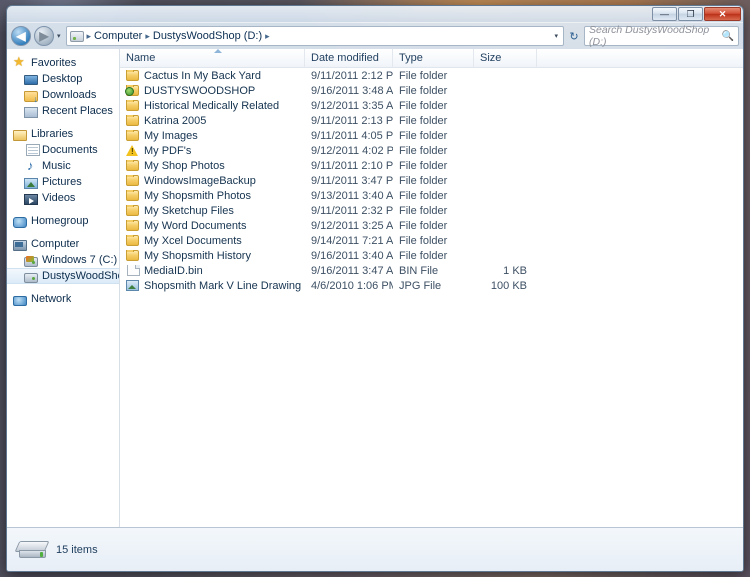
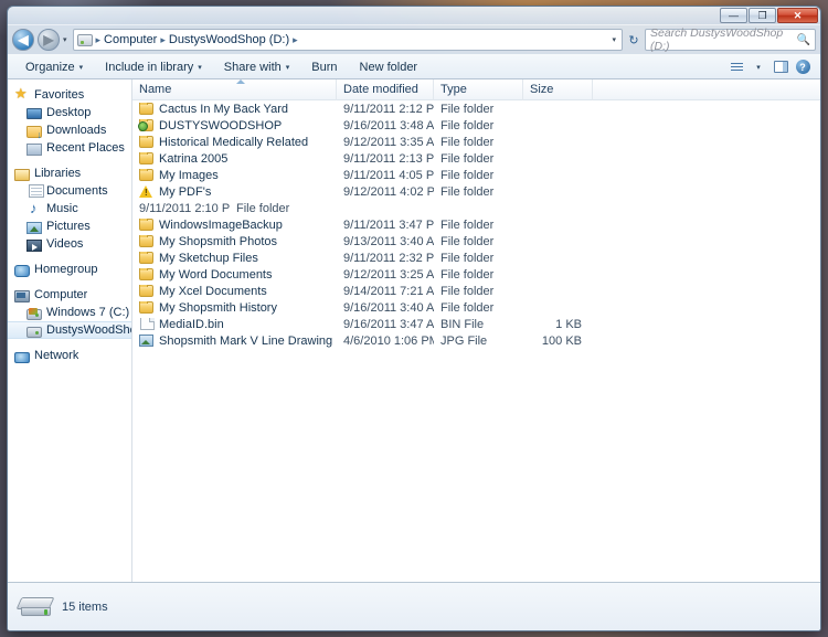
  —
  ❐
  ✕
  ◀
  ▶
  ▸
  Computer
  ▸
  DustysWoodShop (D:)
  ▸
  ↻
  Search DustysWoodShop (D:)
  🔍
+ Organize
+ Include in library
+ Share with
+ Burn
+ New folder
+ ?
  Favorites
  Desktop
  Downloads
  Recent Places
  Libraries
  Documents
  Music
  Pictures
  Videos
  Homegroup
  Computer
  Windows 7 (C:)
  DustysWoodSh
  Network
  Name
  Date modified
  Type
  Size
  Cactus In My Back Yard
  9/11/2011 2:12 P
  File folder
  DUSTYSWOODSHOP
  9/16/2011 3:48 A
  File folder
  Historical Medically Related
  9/12/2011 3:35 A
  File folder
  Katrina 2005
  9/11/2011 2:13 P
  File folder
  My Images
  9/11/2011 4:05 P
  File folder
  My PDF's
  9/12/2011 4:02 P
  File folder
- My Shop Photos
  9/11/2011 2:10 P
  File folder
  WindowsImageBackup
  9/11/2011 3:47 P
  File folder
  My Shopsmith Photos
  9/13/2011 3:40 A
  File folder
  My Sketchup Files
  9/11/2011 2:32 P
  File folder
  My Word Documents
  9/12/2011 3:25 A
  File folder
  My Xcel Documents
  9/14/2011 7:21 A
  File folder
  My Shopsmith History
  9/16/2011 3:40 A
  File folder
  MediaID.bin
  9/16/2011 3:47 A
  BIN File
  1 KB
  Shopsmith Mark V Line Drawing
  4/6/2010 1:06 P
  JPG File
  100 KB
  15 items
